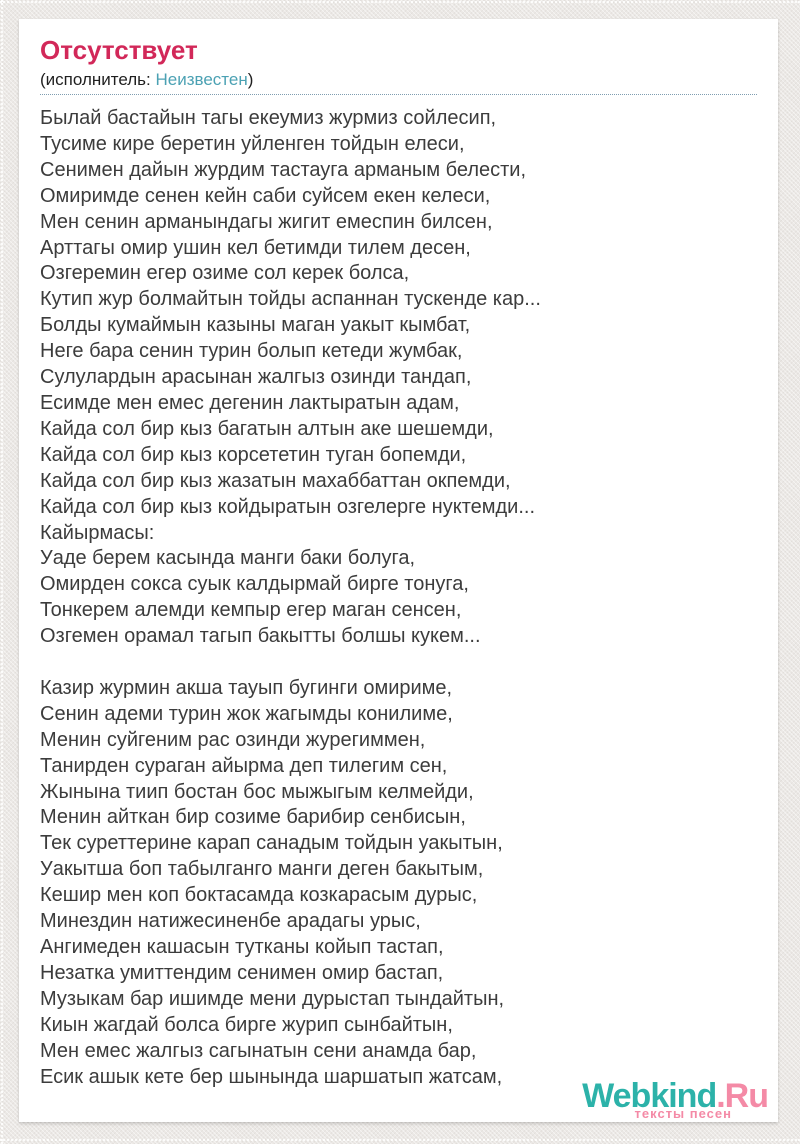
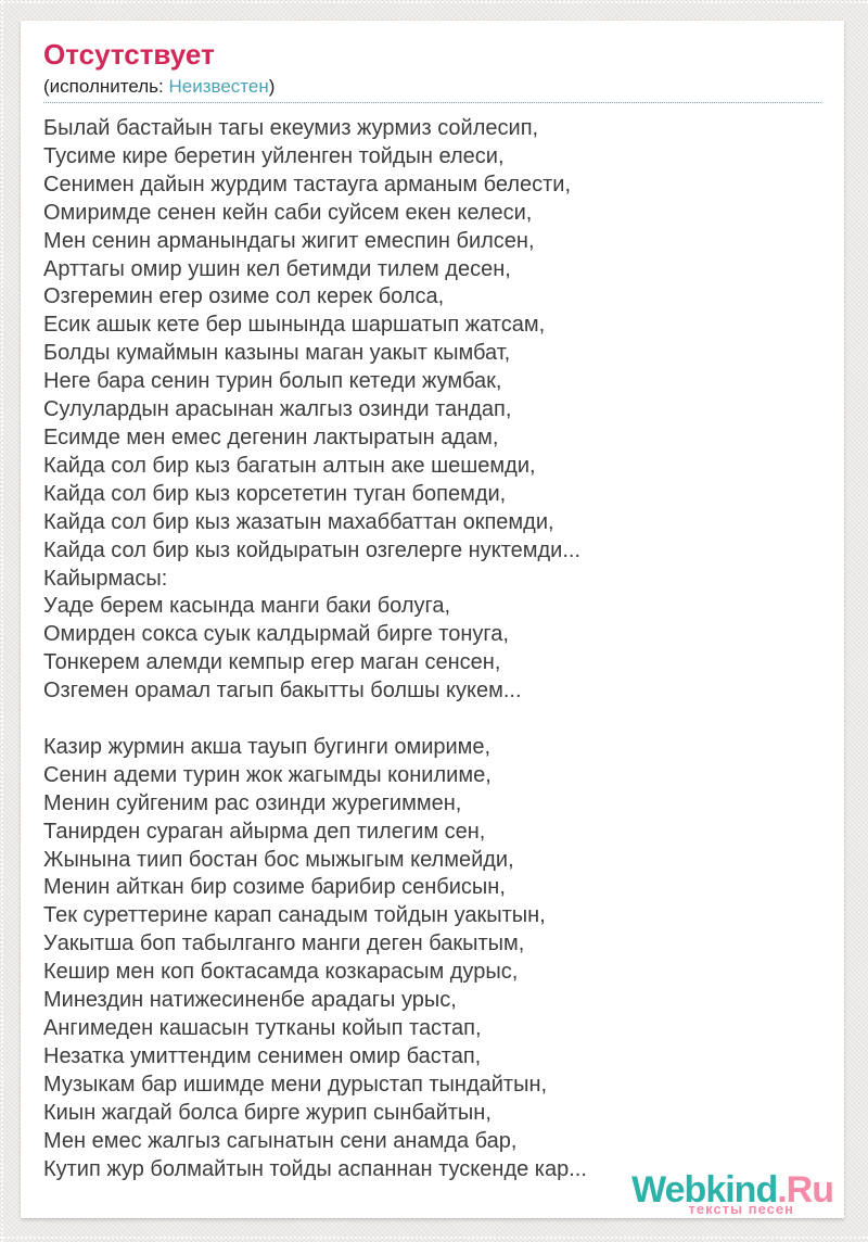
  Отсутствует
  (исполнитель: Неизвестен)
  Былай бастайын тагы екеумиз журмиз сойлесип,
  Тусиме кире беретин уйленген тойдын елеси,
  Сенимен дайын журдим тастауга арманым белести,
  Омиримде сенен кейн саби суйсем екен келеси,
  Мен сенин арманындагы жигит емеспин билсен,
  Арттагы омир ушин кел бетимди тилем десен,
  Озгеремин егер озиме сол керек болса,
- Кутип жур болмайтын тойды аспаннан тускенде кар...
+ Есик ашык кете бер шынында шаршатып жатсам,
  Болды кумаймын казыны маган уакыт кымбат,
  Неге бара сенин турин болып кетеди жумбак,
  Сулулардын арасынан жалгыз озинди тандап,
  Есимде мен емес дегенин лактыратын адам,
  Кайда сол бир кыз багатын алтын аке шешемди,
  Кайда сол бир кыз корсететин туган бопемди,
  Кайда сол бир кыз жазатын махаббаттан окпемди,
  Кайда сол бир кыз койдыратын озгелерге нуктемди...
  Кайырмасы:
  Уаде берем касында манги баки болуга,
  Омирден сокса суык калдырмай бирге тонуга,
  Тонкерем алемди кемпыр егер маган сенсен,
  Озгемен орамал тагып бакытты болшы кукем...
  Казир журмин акша тауып бугинги омириме,
  Сенин адеми турин жок жагымды конилиме,
  Менин суйгеним рас озинди журегиммен,
  Танирден сураган айырма деп тилегим сен,
  Жынына тиип бостан бос мыжыгым келмейди,
  Менин айткан бир созиме барибир сенбисын,
  Тек суреттерине карап санадым тойдын уакытын,
  Уакытша боп табылганго манги деген бакытым,
  Кешир мен коп боктасамда козкарасым дурыс,
  Минездин натижесиненбе арадагы урыс,
  Ангимеден кашасын тутканы койып тастап,
  Незатка умиттендим сенимен омир бастап,
  Музыкам бар ишимде мени дурыстап тындайтын,
  Киын жагдай болса бирге журип сынбайтын,
  Мен емес жалгыз сагынатын сени анамда бар,
- Есик ашык кете бер шынында шаршатып жатсам,
+ Кутип жур болмайтын тойды аспаннан тускенде кар...
  Webkind.Ru
  тексты песен
